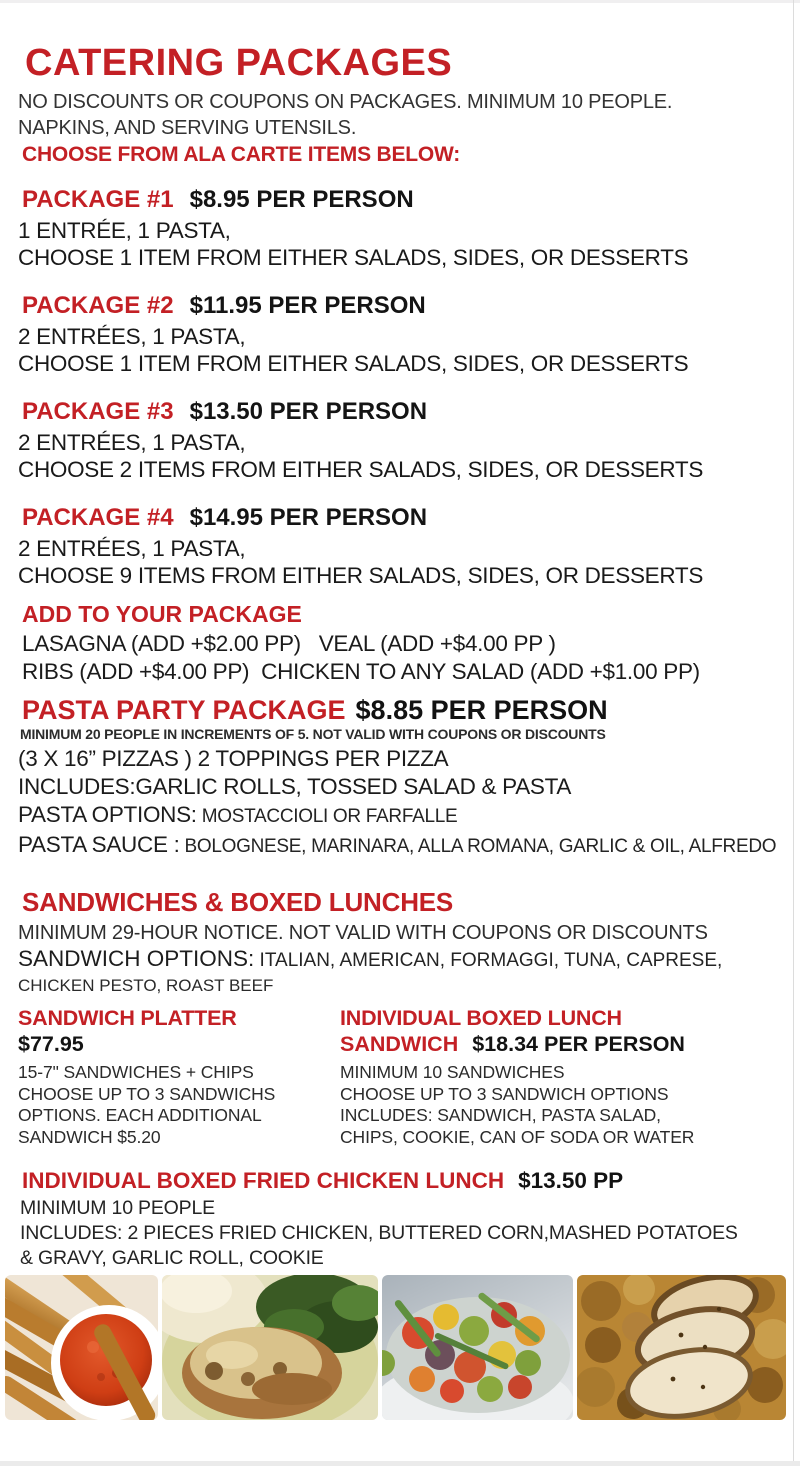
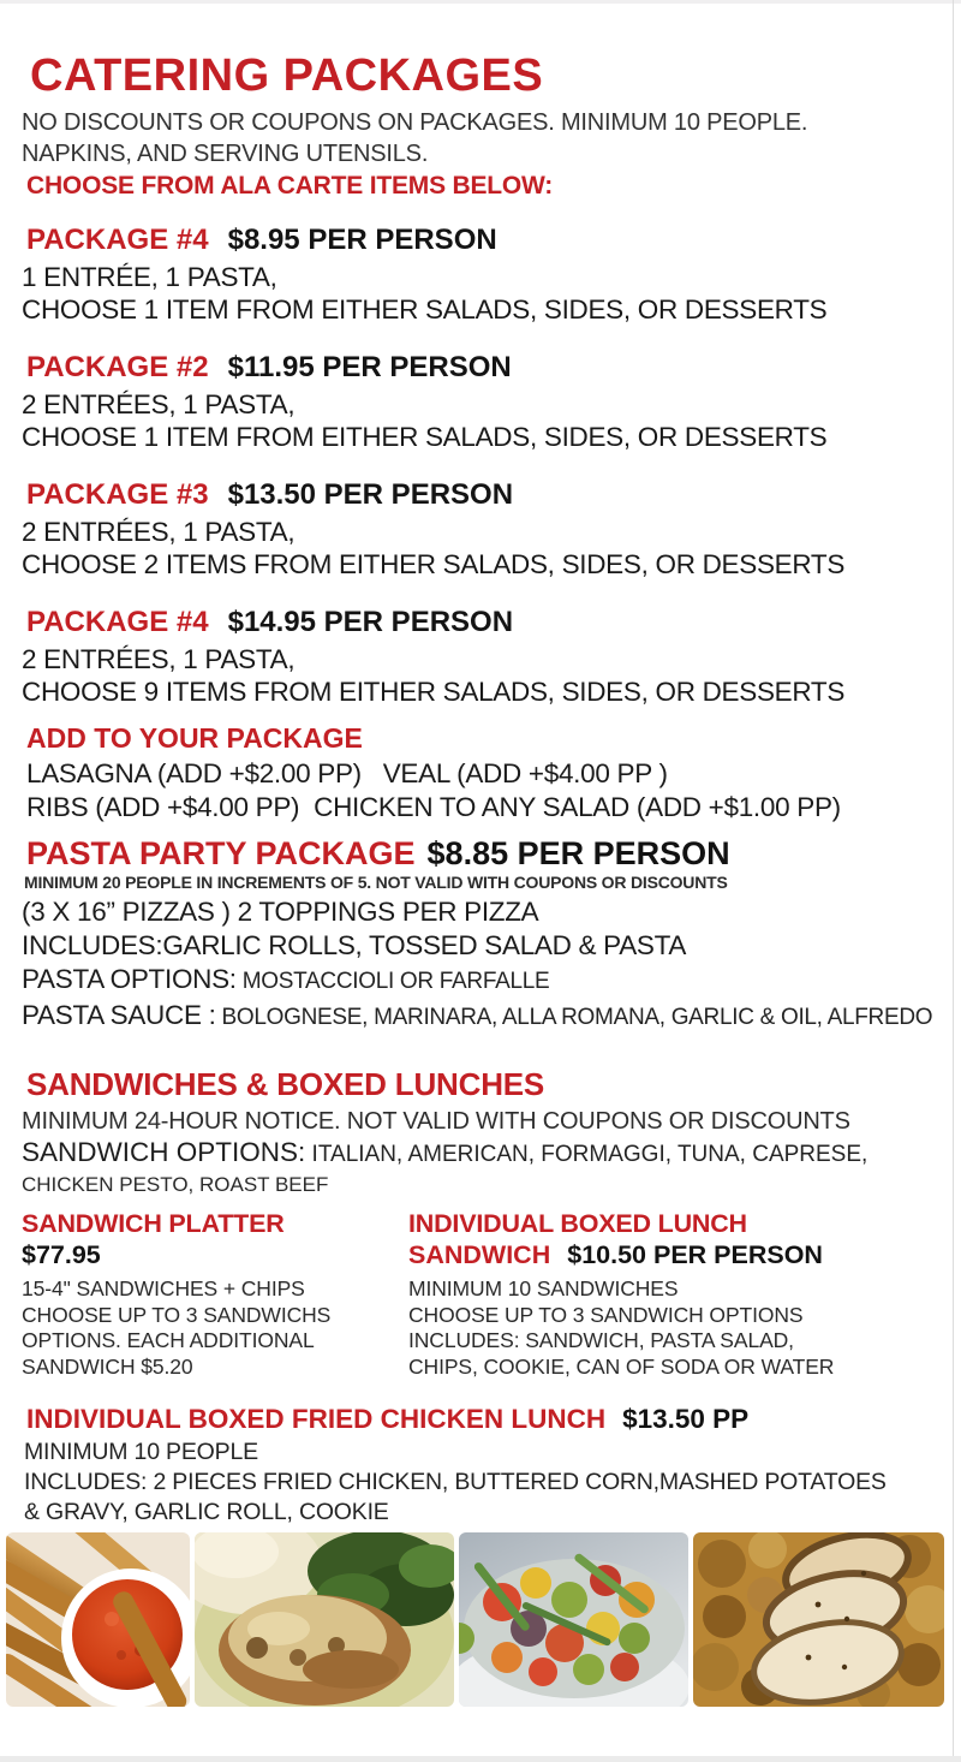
  CATERING PACKAGES
  NO DISCOUNTS OR COUPONS ON PACKAGES. MINIMUM 10 PEOPLE.
  NAPKINS, AND SERVING UTENSILS.
  CHOOSE FROM ALA CARTE ITEMS BELOW:
- PACKAGE #1 $8.95 PER PERSON
+ PACKAGE #4 $8.95 PER PERSON
  1 ENTRÉE, 1 PASTA,
  CHOOSE 1 ITEM FROM EITHER SALADS, SIDES, OR DESSERTS
  PACKAGE #2 $11.95 PER PERSON
  2 ENTRÉES, 1 PASTA,
  CHOOSE 1 ITEM FROM EITHER SALADS, SIDES, OR DESSERTS
  PACKAGE #3 $13.50 PER PERSON
  2 ENTRÉES, 1 PASTA,
  CHOOSE 2 ITEMS FROM EITHER SALADS, SIDES, OR DESSERTS
  PACKAGE #4 $14.95 PER PERSON
  2 ENTRÉES, 1 PASTA,
  CHOOSE 9 ITEMS FROM EITHER SALADS, SIDES, OR DESSERTS
  ADD TO YOUR PACKAGE
  LASAGNA (ADD +$2.00 PP) VEAL (ADD +$4.00 PP )
  RIBS (ADD +$4.00 PP) CHICKEN TO ANY SALAD (ADD +$1.00 PP)
  PASTA PARTY PACKAGE $8.85 PER PERSON
  MINIMUM 20 PEOPLE IN INCREMENTS OF 5. NOT VALID WITH COUPONS OR DISCOUNTS
  (3 X 16” PIZZAS ) 2 TOPPINGS PER PIZZA
  INCLUDES:GARLIC ROLLS, TOSSED SALAD & PASTA
  PASTA OPTIONS: MOSTACCIOLI OR FARFALLE
  PASTA SAUCE : BOLOGNESE, MARINARA, ALLA ROMANA, GARLIC & OIL, ALFREDO
  SANDWICHES & BOXED LUNCHES
- MINIMUM 29-HOUR NOTICE. NOT VALID WITH COUPONS OR DISCOUNTS
+ MINIMUM 24-HOUR NOTICE. NOT VALID WITH COUPONS OR DISCOUNTS
  SANDWICH OPTIONS: ITALIAN, AMERICAN, FORMAGGI, TUNA, CAPRESE,
  CHICKEN PESTO, ROAST BEEF
  SANDWICH PLATTER
  $77.95
- 15-7" SANDWICHES + CHIPS
+ 15-4" SANDWICHES + CHIPS
  CHOOSE UP TO 3 SANDWICHS
  OPTIONS. EACH ADDITIONAL
  SANDWICH $5.20
  INDIVIDUAL BOXED LUNCH
- SANDWICH $18.34 PER PERSON
+ SANDWICH $10.50 PER PERSON
  MINIMUM 10 SANDWICHES
  CHOOSE UP TO 3 SANDWICH OPTIONS
  INCLUDES: SANDWICH, PASTA SALAD,
  CHIPS, COOKIE, CAN OF SODA OR WATER
  INDIVIDUAL BOXED FRIED CHICKEN LUNCH $13.50 PP
  MINIMUM 10 PEOPLE
  INCLUDES: 2 PIECES FRIED CHICKEN, BUTTERED CORN,MASHED POTATOES
  & GRAVY, GARLIC ROLL, COOKIE
